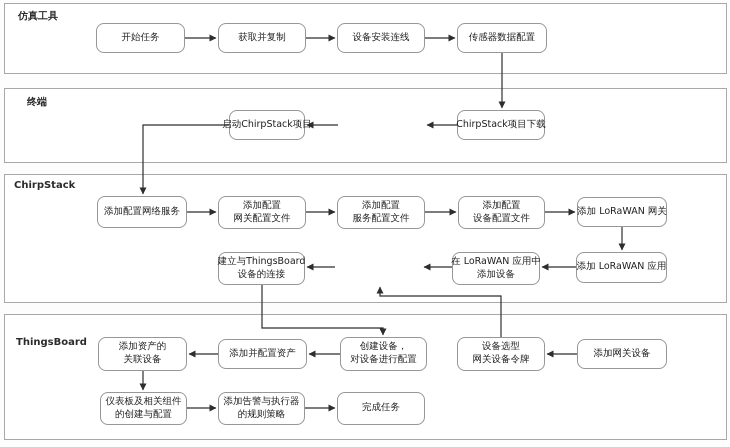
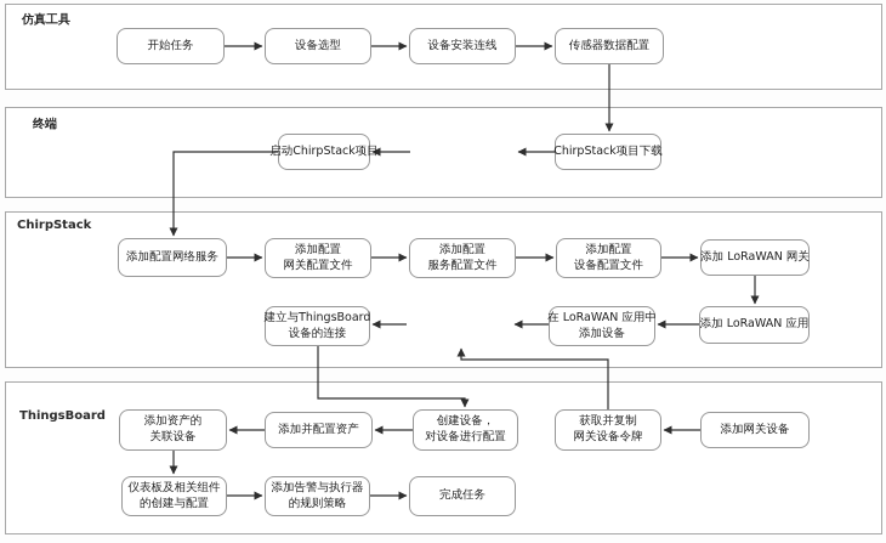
  仿真工具
  终端
  ChirpStack
  ThingsBoard
  开始任务
- 获取并复制
+ 设备选型
  设备安装连线
  传感器数据配置
  启动ChirpStack项目
  ChirpStack项目下载
  添加配置网络服务
  添加配置
  网关配置文件
  添加配置
  服务配置文件
  添加配置
  设备配置文件
  添加 LoRaWAN 网关
  添加 LoRaWAN 应用
  在 LoRaWAN 应用中
  添加设备
  建立与ThingsBoard
  设备的连接
  添加资产的
  关联设备
  添加并配置资产
  创建设备，
  对设备进行配置
- 设备选型
+ 获取并复制
  网关设备令牌
  添加网关设备
  仪表板及相关组件
  的创建与配置
  添加告警与执行器
  的规则策略
  完成任务
